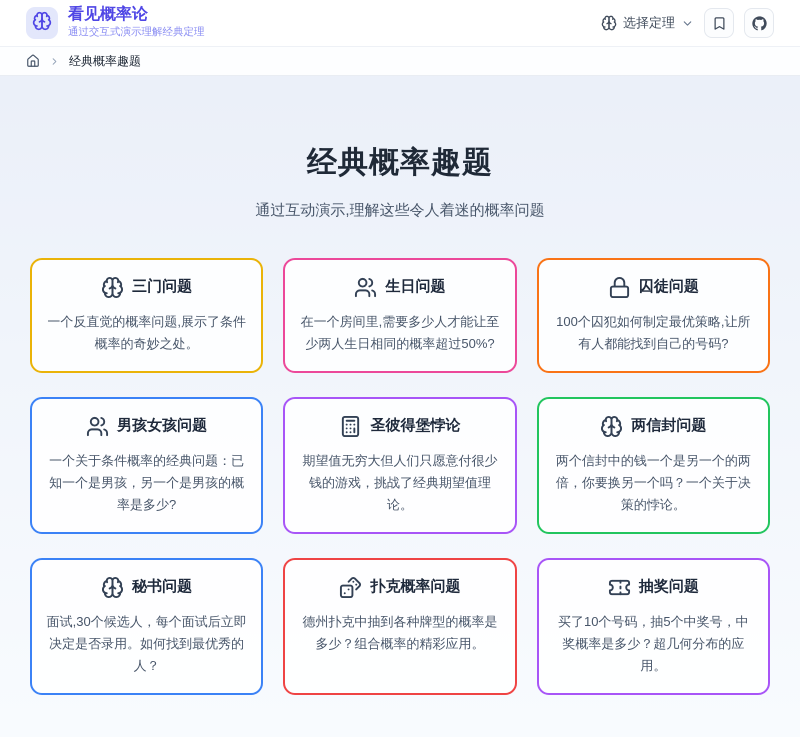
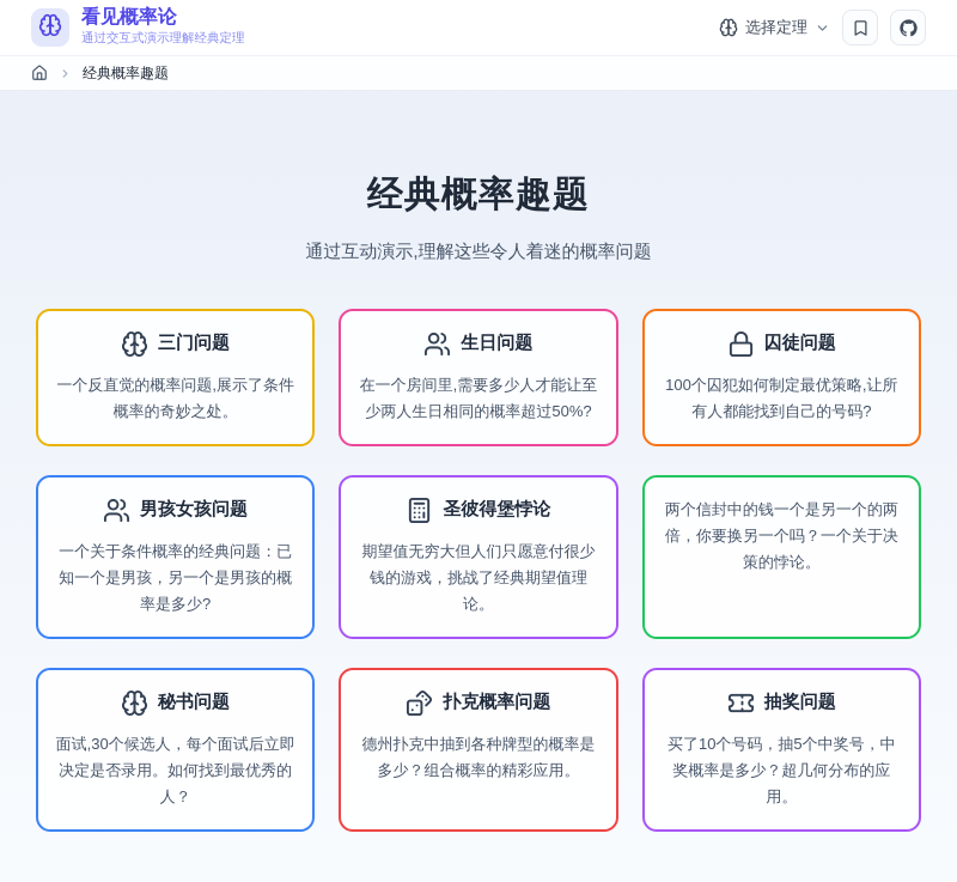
  看见概率论
  通过交互式演示理解经典定理
  选择定理
  经典概率趣题
  经典概率趣题
  通过互动演示,理解这些令人着迷的概率问题
  三门问题
  一个反直觉的概率问题,展示了条件概率的奇妙之处。
  生日问题
  在一个房间里,需要多少人才能让至少两人生日相同的概率超过50%?
  囚徒问题
  100个囚犯如何制定最优策略,让所有人都能找到自己的号码?
  男孩女孩问题
  一个关于条件概率的经典问题：已知一个是男孩，另一个是男孩的概率是多少?
  圣彼得堡悖论
  期望值无穷大但人们只愿意付很少钱的游戏，挑战了经典期望值理论。
- 两信封问题
  两个信封中的钱一个是另一个的两倍，你要换另一个吗？一个关于决策的悖论。
  秘书问题
  面试,30个候选人，每个面试后立即决定是否录用。如何找到最优秀的人？
  扑克概率问题
  德州扑克中抽到各种牌型的概率是多少？组合概率的精彩应用。
  抽奖问题
  买了10个号码，抽5个中奖号，中奖概率是多少？超几何分布的应用。
